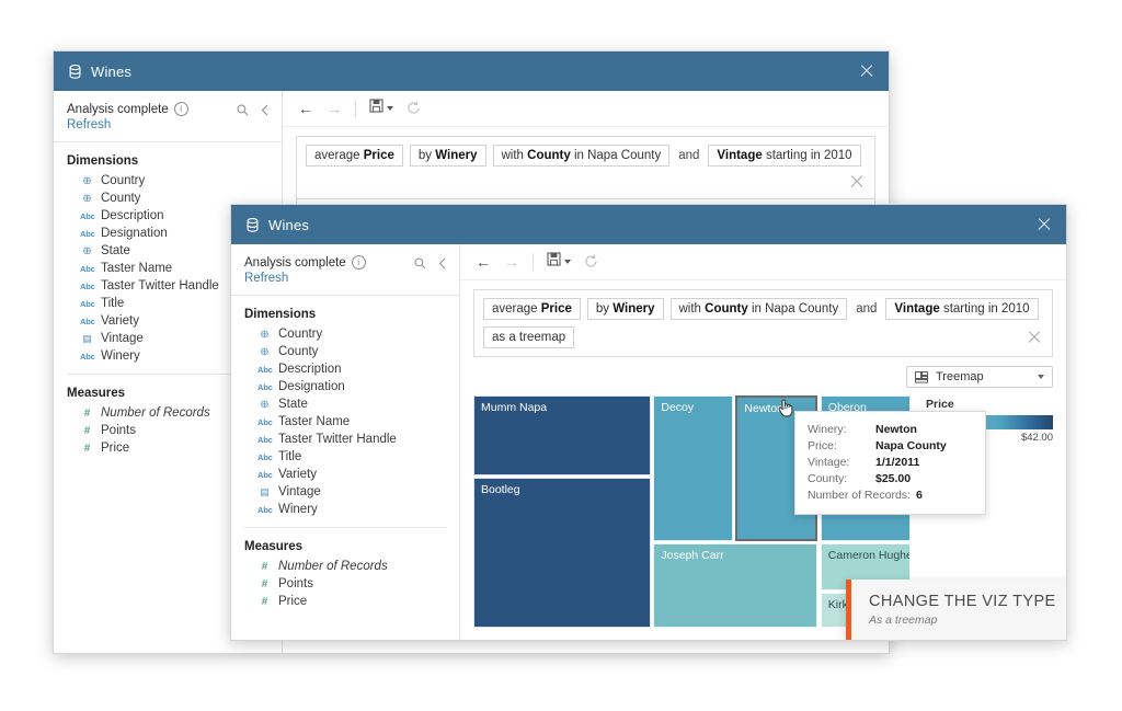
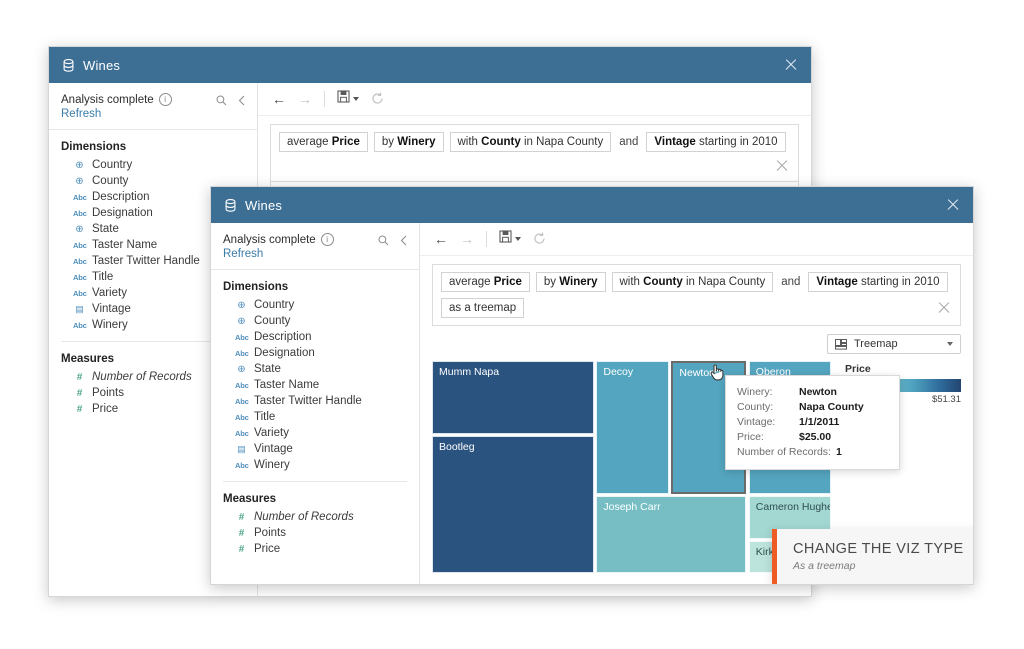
  Wines
  Analysis complete
  i
  Refresh
  Dimensions
  ⊕
  Country
  ⊕
  County
  Abc
  Description
  Abc
  Designation
  ⊕
  State
  Abc
  Taster Name
  Abc
  Taster Twitter Handle
  Abc
  Title
  Abc
  Variety
  ▤
  Vintage
  Abc
  Winery
  Measures
  #
  Number of Records
  #
  Points
  #
  Price
  ←
  →
  average Price
  by Winery
  with County in Napa County
  and
  Vintage starting in 2010
  Wines
  Analysis complete
  i
  Refresh
  Dimensions
  ⊕
  Country
  ⊕
  County
  Abc
  Description
  Abc
  Designation
  ⊕
  State
  Abc
  Taster Name
  Abc
  Taster Twitter Handle
  Abc
  Title
  Abc
  Variety
  ▤
  Vintage
  Abc
  Winery
  Measures
  #
  Number of Records
  #
  Points
  #
  Price
  ←
  →
  average Price
  by Winery
  with County in Napa County
  and
  Vintage starting in 2010
  as a treemap
  Treemap
  Mumm Napa
  Bootleg
  Decoy
  Newto
  Oberon
  Joseph Carr
  Cameron Hughe
  Price
- $42.00
+ $51.31
  Winery:
  Newton
- Price:
+ County:
  Napa County
  Vintage:
  1/1/2011
- County:
+ Price:
  $25.00
  Number of Records:
- 6
+ 1
  CHANGE THE VIZ TYPE
  As a treemap
